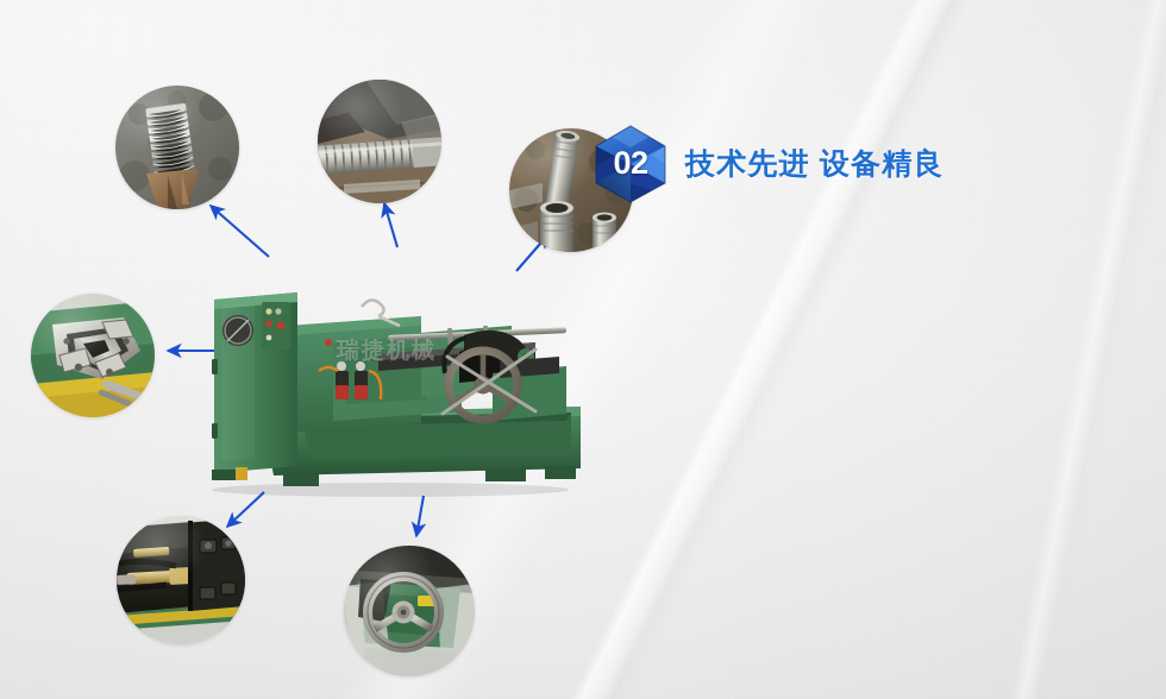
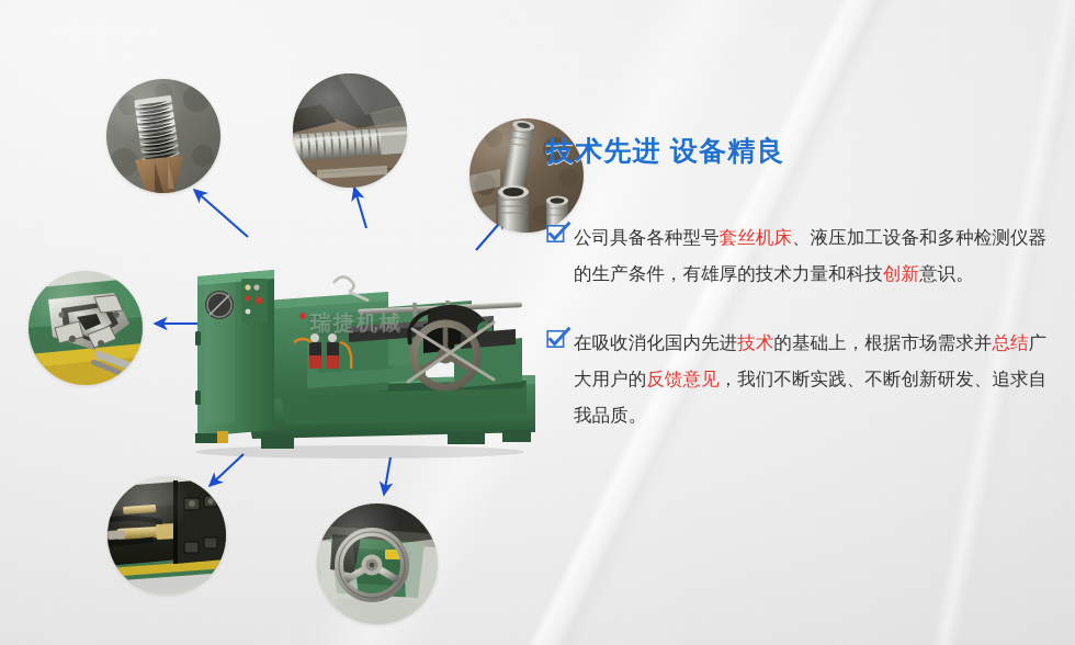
  瑞捷机械
- 02
  技术先进 设备精良
+ 公司具备各种型号套丝机床、液压加工设备和多种检测仪器的生产条件，有雄厚的技术力量和科技创新意识。
+ 在吸收消化国内先进技术的基础上，根据市场需求并总结广大用户的反馈意见，我们不断实践、不断创新研发、追求自我品质。
